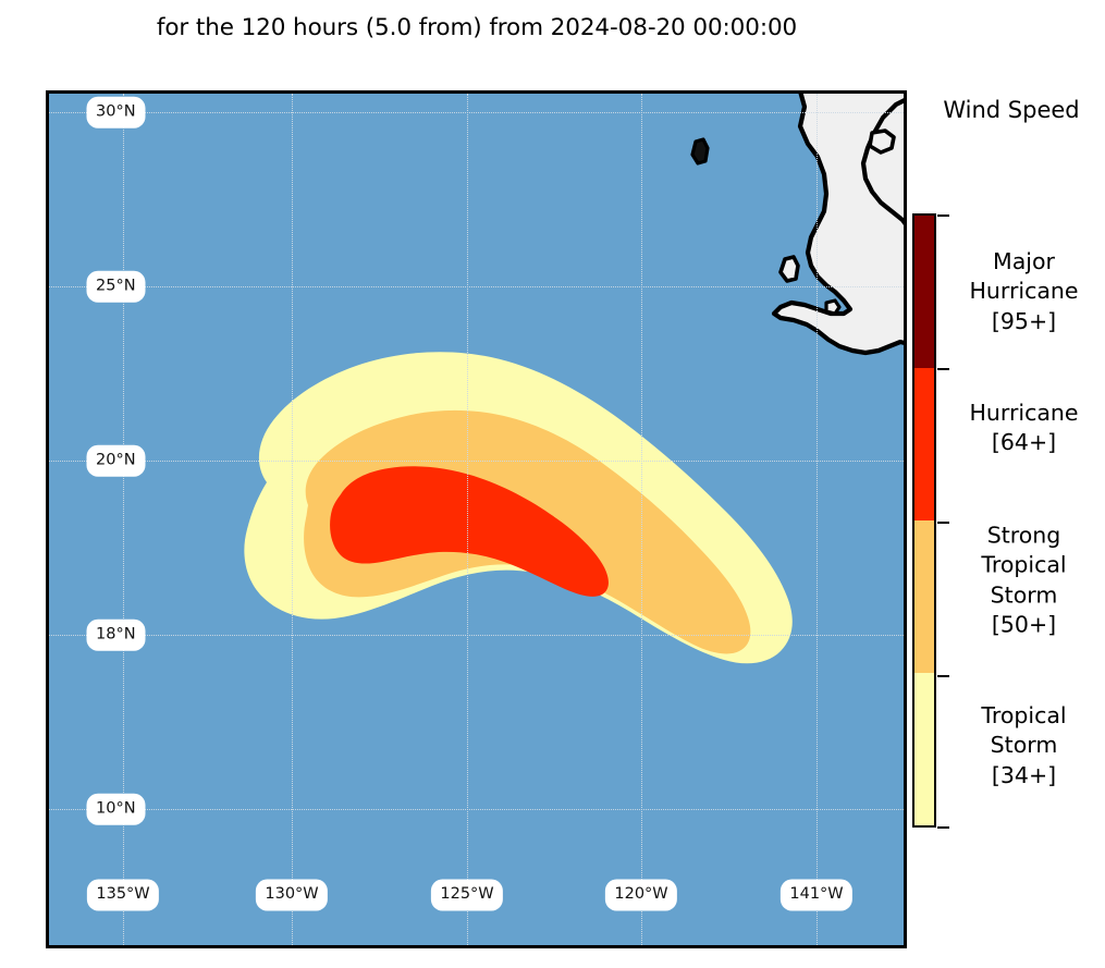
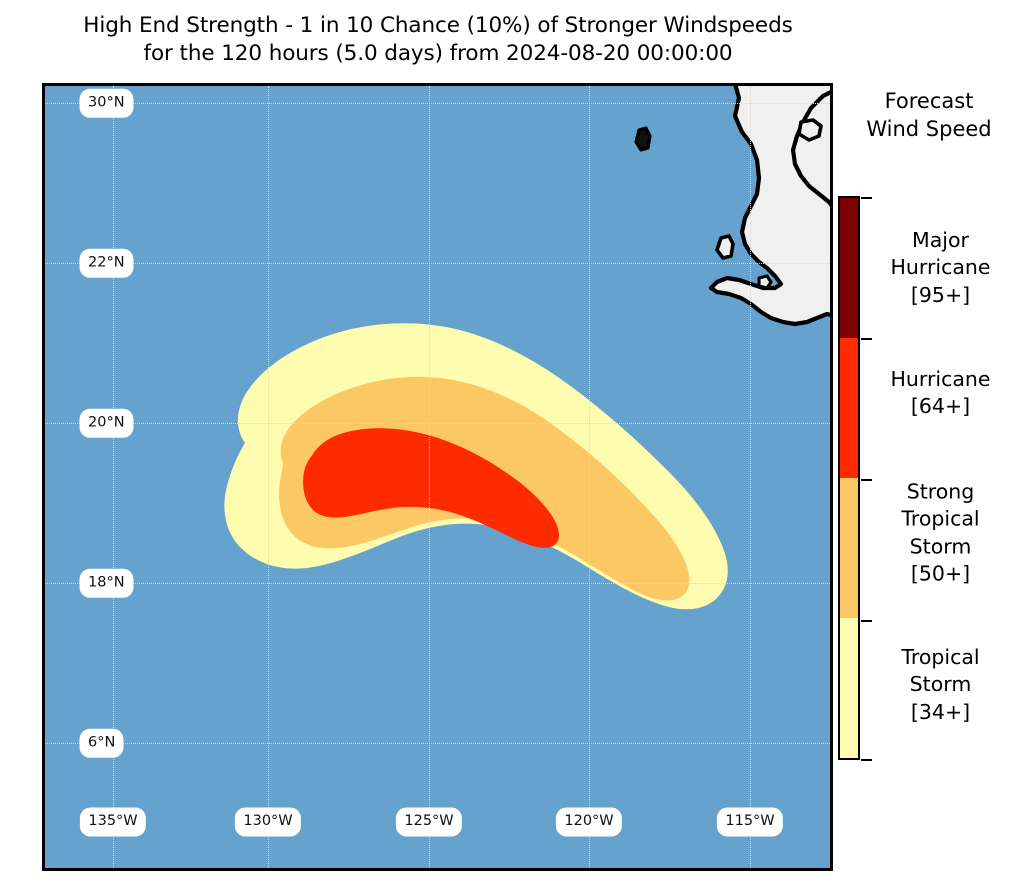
+ High End Strength - 1 in 10 Chance (10%) of Stronger Windspeeds
- for the 120 hours (5.0 from) from 2024-08-20 00:00:00
+ for the 120 hours (5.0 days) from 2024-08-20 00:00:00
  30°N
- 25°N
+ 22°N
  20°N
  18°N
- 10°N
+ 6°N
  135°W
  130°W
  125°W
  120°W
- 141°W
+ 115°W
+ Forecast
  Wind Speed
  Major
  Hurricane
  [95+]
  Hurricane
  [64+]
  Strong
  Tropical
  Storm
  [50+]
  Tropical
  Storm
  [34+]
